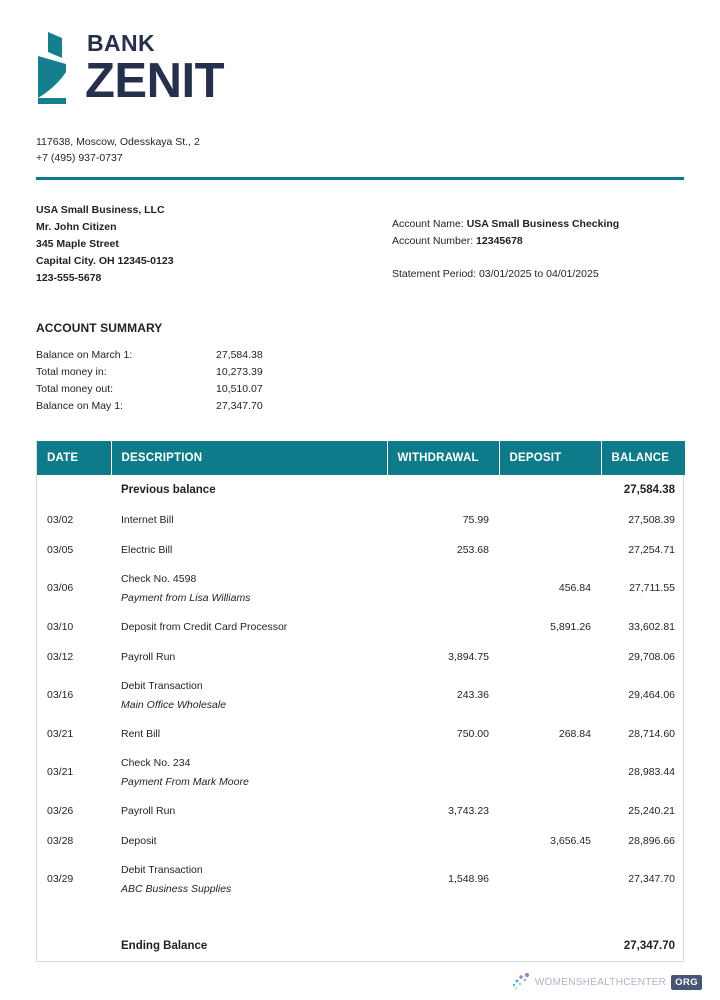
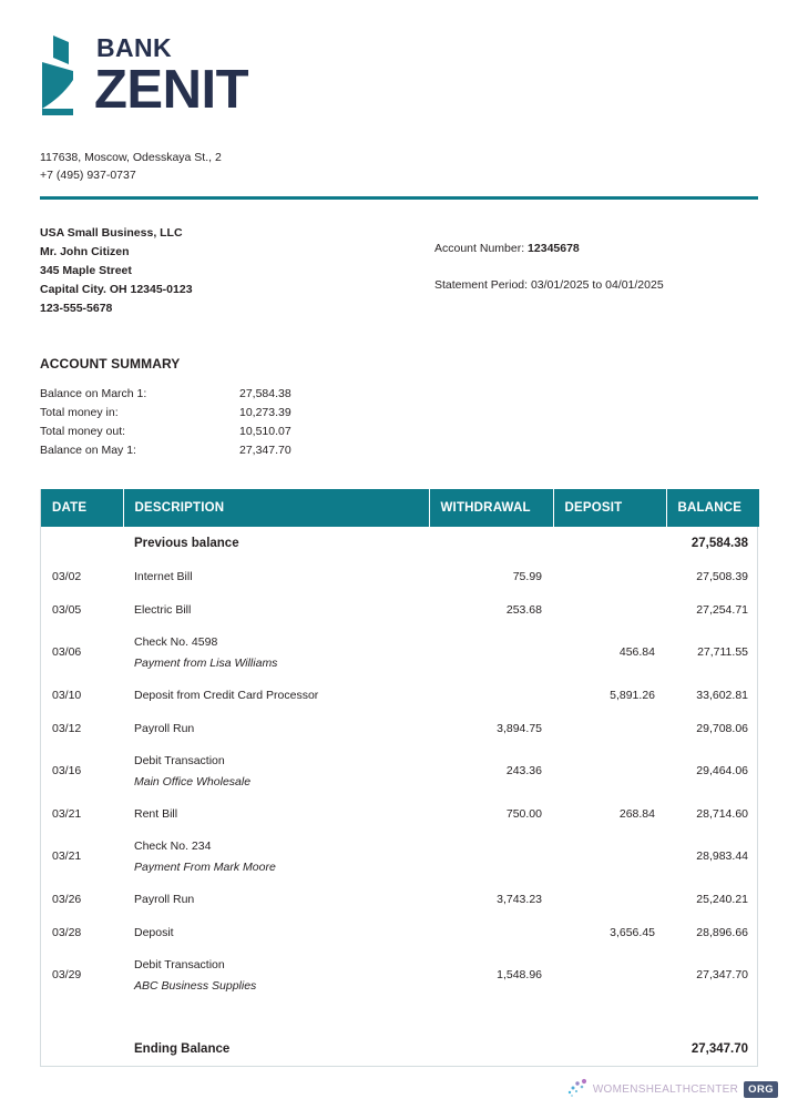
  BANK
  ZENIT
  117638, Moscow, Odesskaya St., 2
  +7 (495) 937-0737
  USA Small Business, LLC
  Mr. John Citizen
  345 Maple Street
  Capital City. OH 12345-0123
  123-555-5678
- Account Name: USA Small Business Checking
  Account Number: 12345678
  Statement Period: 03/01/2025 to 04/01/2025
  ACCOUNT SUMMARY
  Balance on March 1:	27,584.38
  Total money in:	10,273.39
  Total money out:	10,510.07
  Balance on May 1:	27,347.70
  DATE	DESCRIPTION	WITHDRAWAL	DEPOSIT	BALANCE
  	Previous balance			27,584.38
  03/02	Internet Bill	75.99		27,508.39
  03/05	Electric Bill	253.68		27,254.71
  03/06	Check No. 4598Payment from Lisa Williams		456.84	27,711.55
  03/10	Deposit from Credit Card Processor		5,891.26	33,602.81
  03/12	Payroll Run	3,894.75		29,708.06
  03/16	Debit TransactionMain Office Wholesale	243.36		29,464.06
  03/21	Rent Bill	750.00	268.84	28,714.60
  03/21	Check No. 234Payment From Mark Moore			28,983.44
  03/26	Payroll Run	3,743.23		25,240.21
  03/28	Deposit		3,656.45	28,896.66
  03/29	Debit TransactionABC Business Supplies	1,548.96		27,347.70
  	Ending Balance			27,347.70
  WOMENSHEALTHCENTER
  ORG
